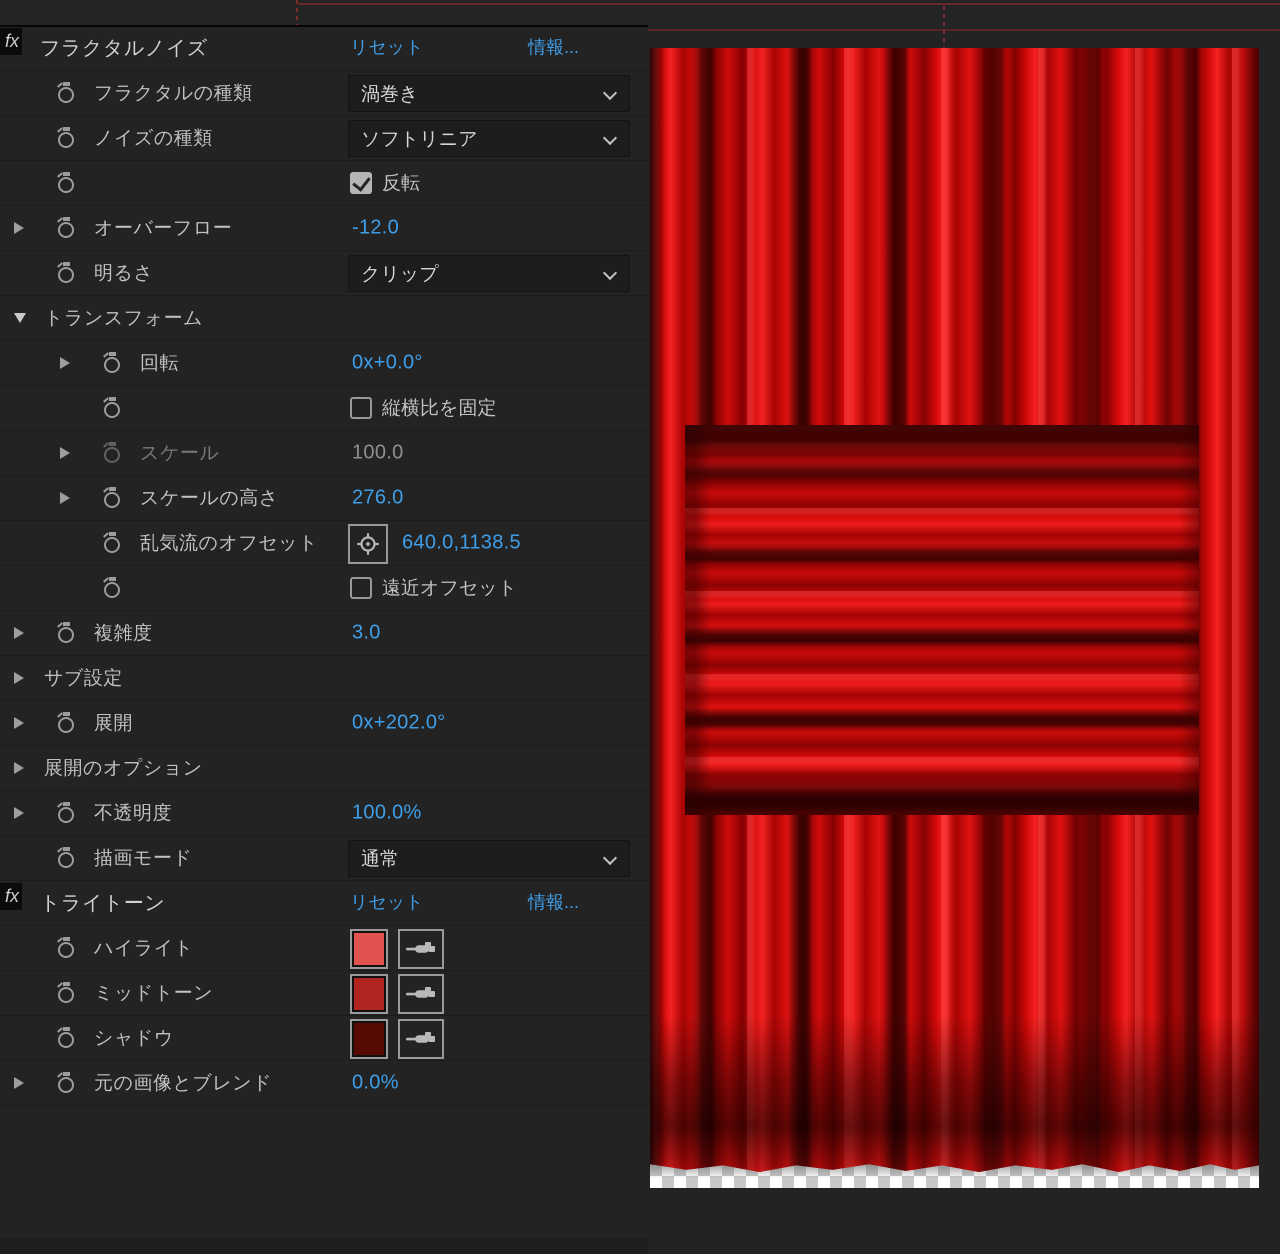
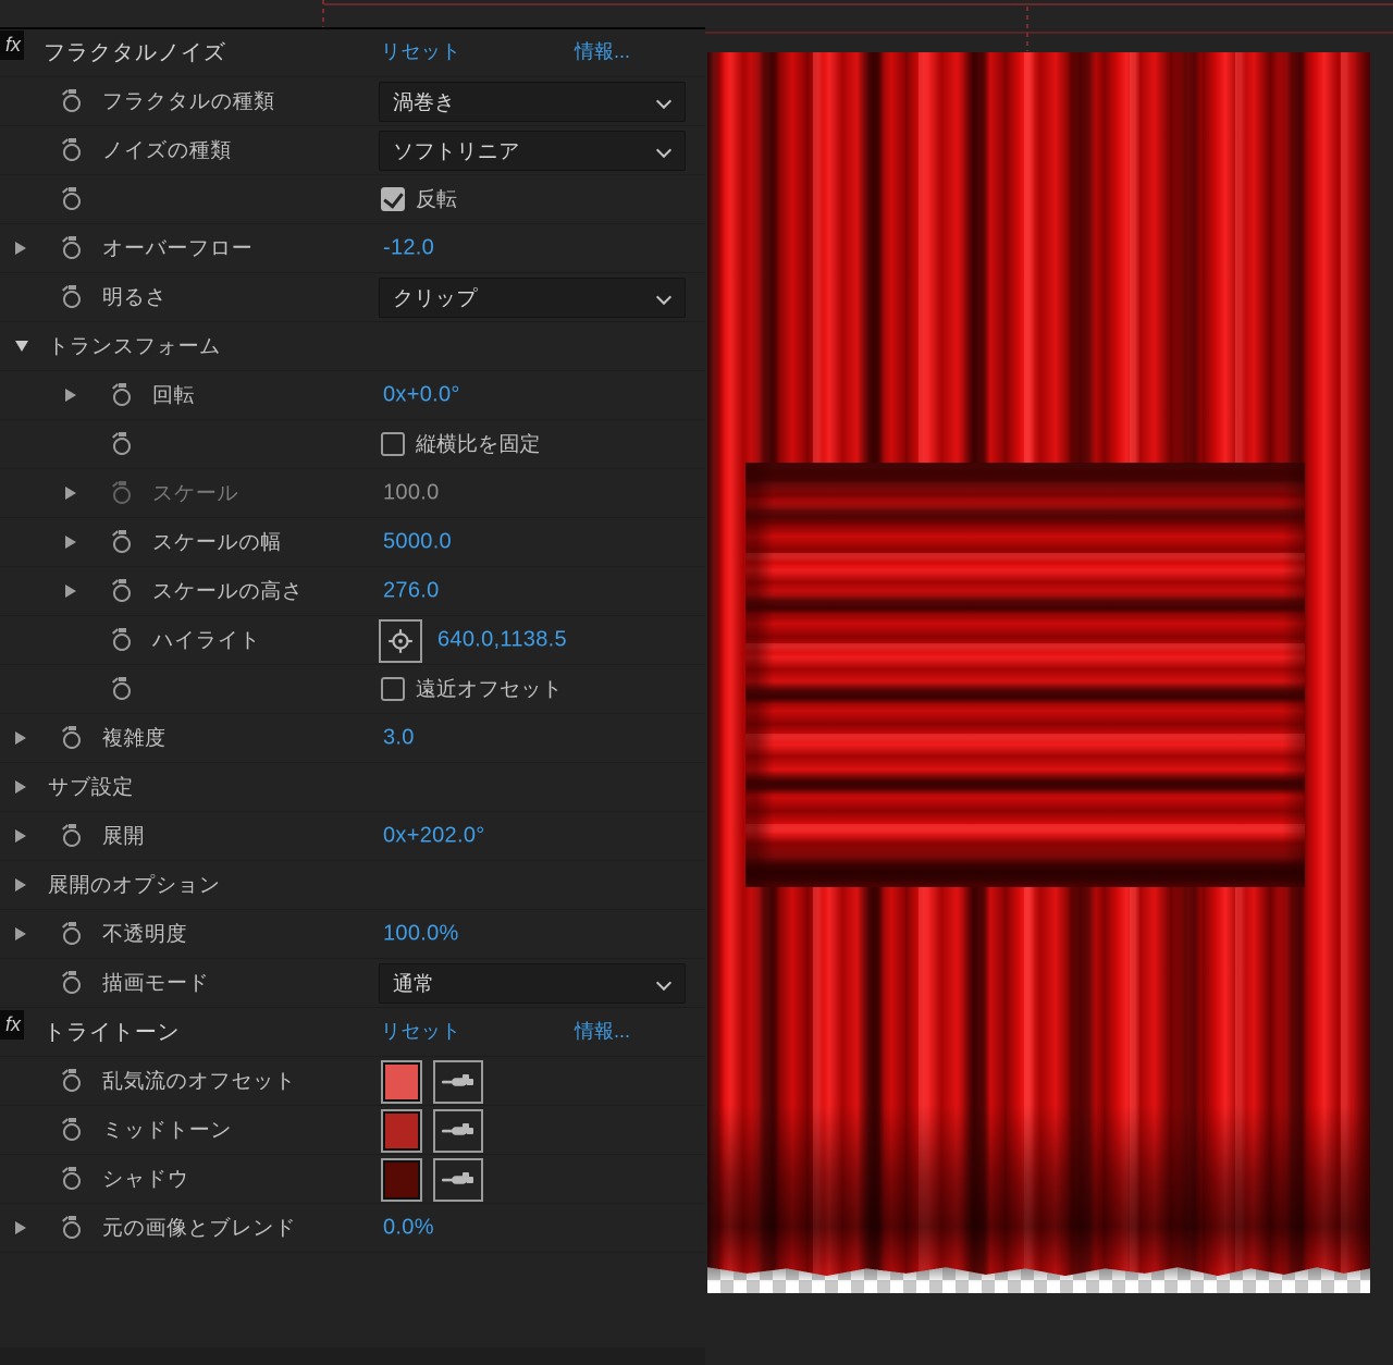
  fx
  フラクタルノイズ
  リセット
  情報...
  フラクタルの種類
  渦巻き
  ノイズの種類
  ソフトリニア
  反転
  オーバーフロー
  -12.0
  明るさ
  クリップ
  トランスフォーム
  回転
  0x+0.0°
  縦横比を固定
  スケール
  100.0
+ スケールの幅
+ 5000.0
  スケールの高さ
  276.0
- 乱気流のオフセット
+ ハイライト
  640.0,1138.5
  遠近オフセット
  複雑度
  3.0
  サブ設定
  展開
  0x+202.0°
  展開のオプション
  不透明度
  100.0%
  描画モード
  通常
  fx
  トライトーン
  リセット
  情報...
- ハイライト
+ 乱気流のオフセット
  ミッドトーン
  シャドウ
  元の画像とブレンド
  0.0%
